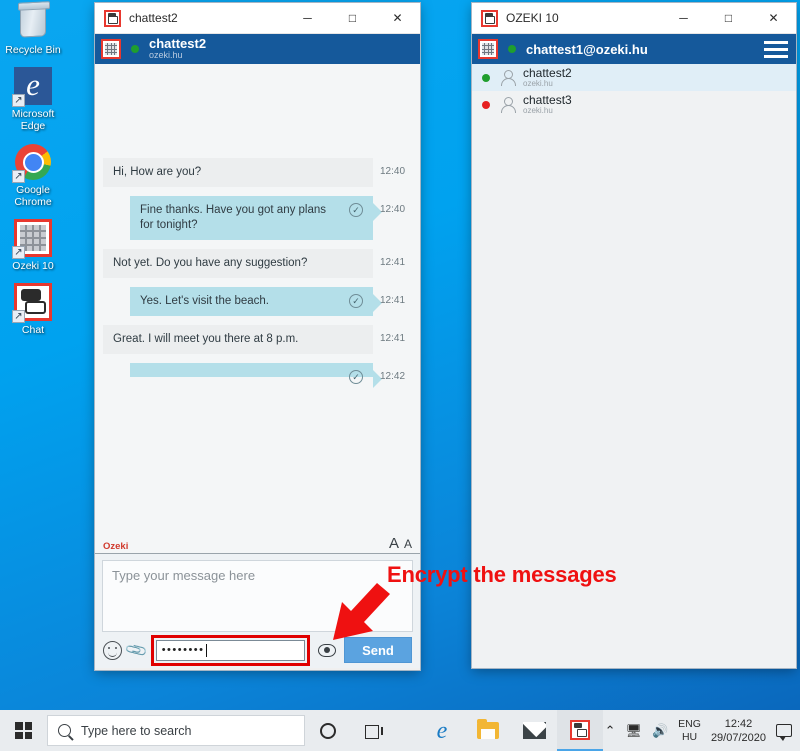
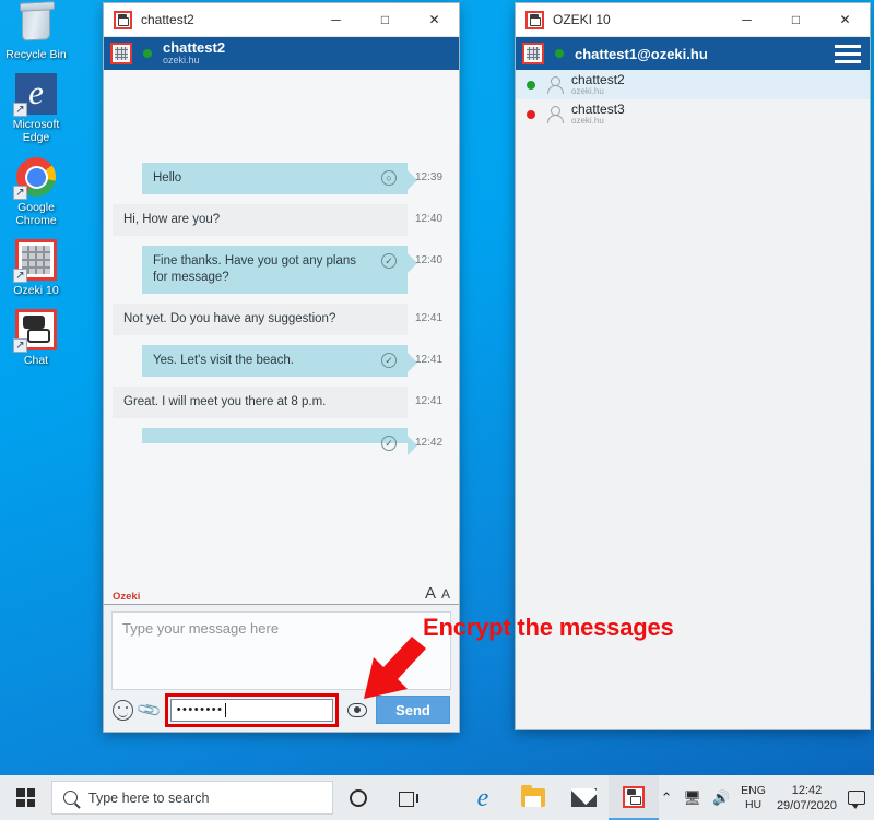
  Recycle Bin
  e
  ↗
  Microsoft Edge
  ↗
  Google Chrome
  ↗
  Ozeki 10
  ↗
  Chat
  chattest2
  ─
  □
  ✕
  chattest2
  ozeki.hu
+ Hello
+ ○
+ 12:39
  Hi, How are you?
  12:40
- Fine thanks. Have you got any plans for tonight?
+ Fine thanks. Have you got any plans for message?
  ✓
  12:40
  Not yet. Do you have any suggestion?
  12:41
  Yes. Let's visit the beach.
  ✓
  12:41
  Great. I will meet you there at 8 p.m.
  12:41
  ✓
  12:42
  Ozeki
  A
  A
  Type your message here
  ••••••••
  Send
  OZEKI 10
  ─
  □
  ✕
  chattest1@ozeki.hu
  chattest2
  ozeki.hu
  chattest3
  ozeki.hu
  Encrypt the messages
  Type here to search
  e
  ⌃
  🖥
  🔊
  ENG
  HU
  12:42
  29/07/2020
